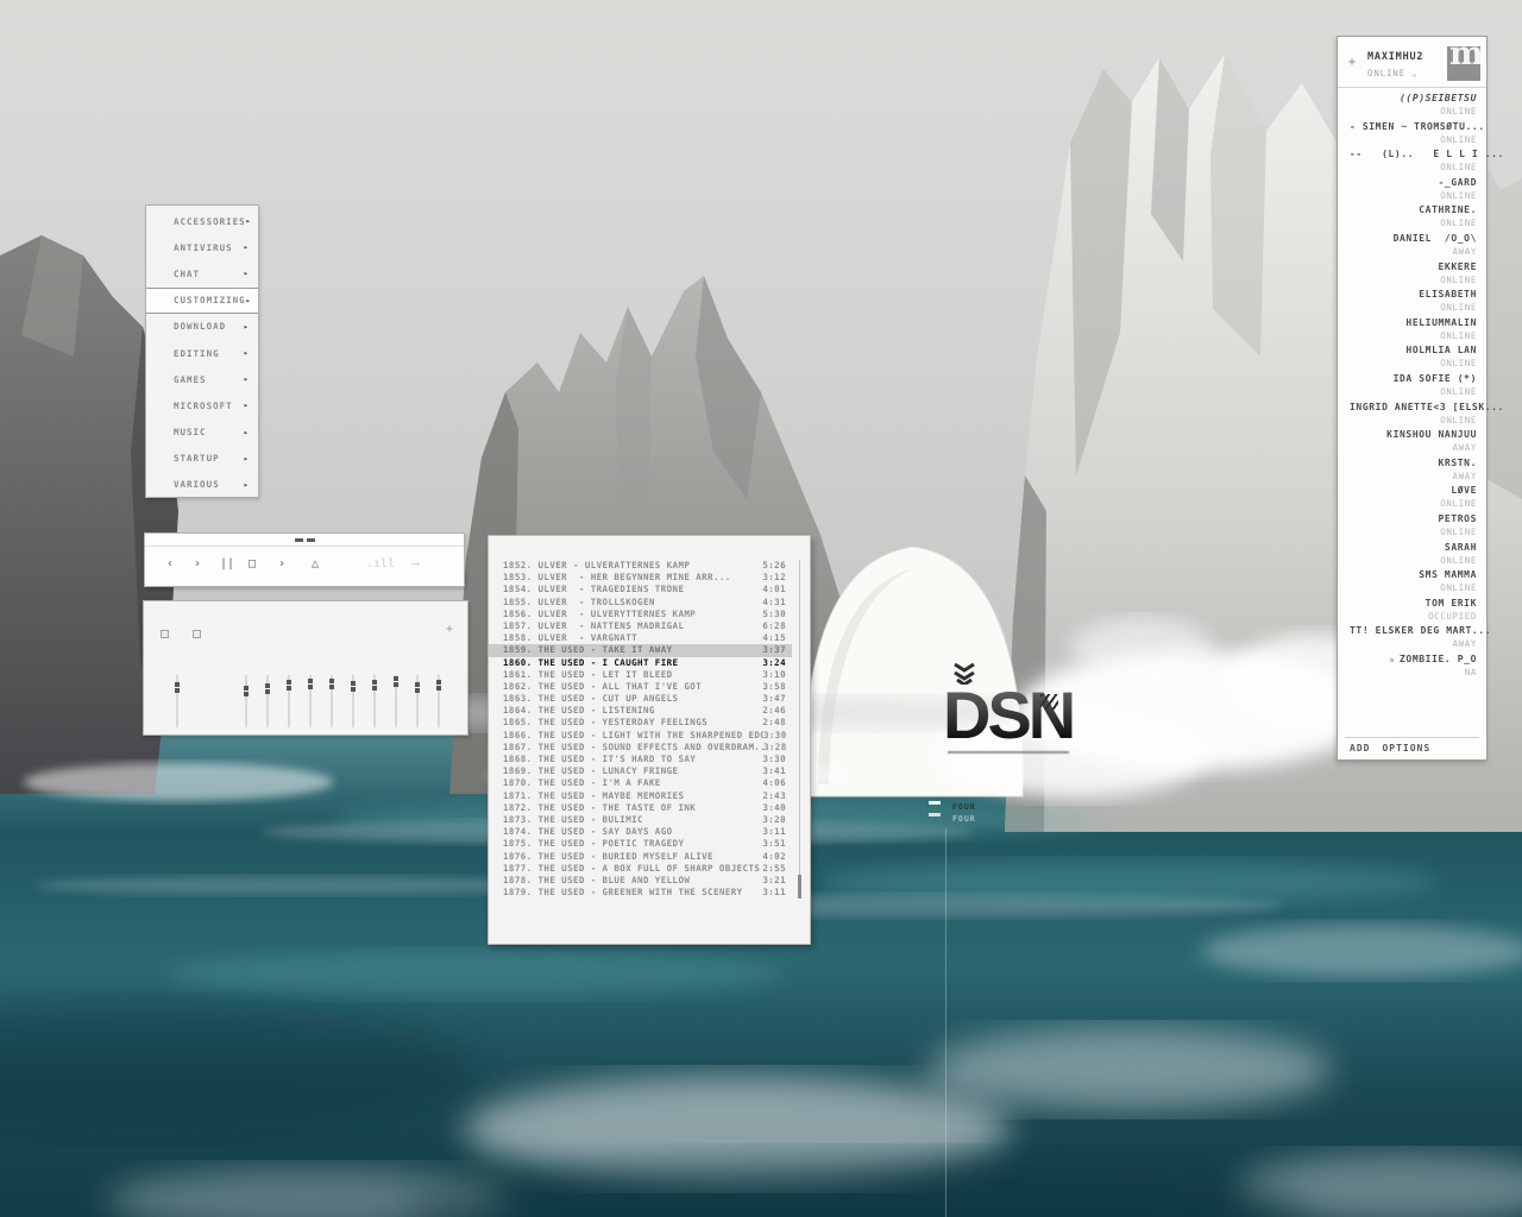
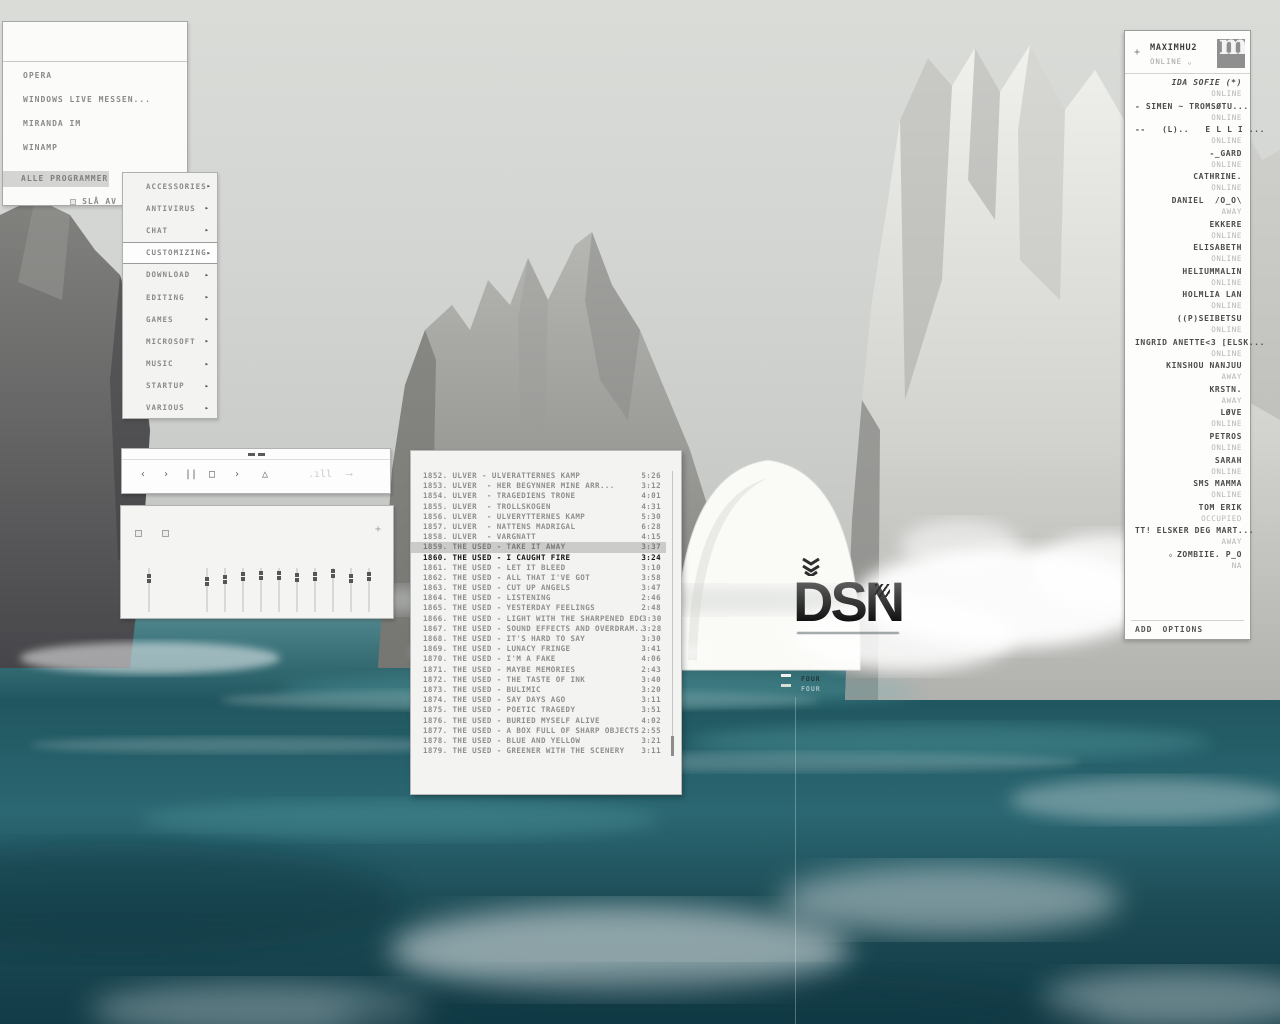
  DSN
  FOUR
  FOUR
+ OPERA
+ WINDOWS LIVE MESSEN...
+ MIRANDA IM
+ WINAMP
+ ALLE PROGRAMMER
+ SLÅ AV
  ACCESSORIES
  ▸
  ANTIVIRUS
  ▸
  CHAT
  ▸
  CUSTOMIZING
  ▸
  DOWNLOAD
  ▸
  EDITING
  ▸
  GAMES
  ▸
  MICROSOFT
  ▸
  MUSIC
  ▸
  STARTUP
  ▸
  VARIOUS
  ▸
  ‹
  ›
  ||
  □
  ›
  △
  .ıll
  ⟶
  +
  1852. ULVER - ULVERATTERNES KAMP
  5:26
  1853. ULVER - HER BEGYNNER MINE ARR...
  3:12
  1854. ULVER - TRAGEDIENS TRONE
  4:01
  1855. ULVER - TROLLSKOGEN
  4:31
  1856. ULVER - ULVERYTTERNES KAMP
  5:30
  1857. ULVER - NATTENS MADRIGAL
  6:28
  1858. ULVER - VARGNATT
  4:15
  1859. THE USED - TAKE IT AWAY
  3:37
  1860. THE USED - I CAUGHT FIRE
  3:24
  1861. THE USED - LET IT BLEED
  3:10
  1862. THE USED - ALL THAT I'VE GOT
  3:58
  1863. THE USED - CUT UP ANGELS
  3:47
  1864. THE USED - LISTENING
  2:46
  1865. THE USED - YESTERDAY FEELINGS
  2:48
  1866. THE USED - LIGHT WITH THE SHARPENED EDG
  3:30
  1867. THE USED - SOUND EFFECTS AND OVERDRAM..
  3:28
  1868. THE USED - IT'S HARD TO SAY
  3:30
  1869. THE USED - LUNACY FRINGE
  3:41
  1870. THE USED - I'M A FAKE
  4:06
  1871. THE USED - MAYBE MEMORIES
  2:43
  1872. THE USED - THE TASTE OF INK
  3:40
  1873. THE USED - BULIMIC
  3:20
  1874. THE USED - SAY DAYS AGO
  3:11
  1875. THE USED - POETIC TRAGEDY
  3:51
  1876. THE USED - BURIED MYSELF ALIVE
  4:02
  1877. THE USED - A BOX FULL OF SHARP OBJECTS
  2:55
  1878. THE USED - BLUE AND YELLOW
  3:21
  1879. THE USED - GREENER WITH THE SCENERY
  3:11
  +
  MAXIMHU2
  ONLINE ⌄
  m
- ((P)SEIBETSU
+ IDA SOFIE (*)
  ONLINE
  - SIMEN ~ TROMSØTU...
  ONLINE
  -- (L).. E L L I ...
  ONLINE
  -_GARD
  ONLINE
  CATHRINE.
  ONLINE
  DANIEL /O_O\
  AWAY
  EKKERE
  ONLINE
  ELISABETH
  ONLINE
  HELIUMMALIN
  ONLINE
  HOLMLIA LAN
  ONLINE
- IDA SOFIE (*)
+ ((P)SEIBETSU
  ONLINE
  INGRID ANETTE<3 [ELSK...
  ONLINE
  KINSHOU NANJUU
  AWAY
  KRSTN.
  AWAY
  LØVE
  ONLINE
  PETROS
  ONLINE
  SARAH
  ONLINE
  SMS MAMMA
  ONLINE
  TOM ERIK
  OCCUPIED
  TT! ELSKER DEG MART...
  AWAY
  ZOMBIIE. P_O
  NA
  ADD OPTIONS
